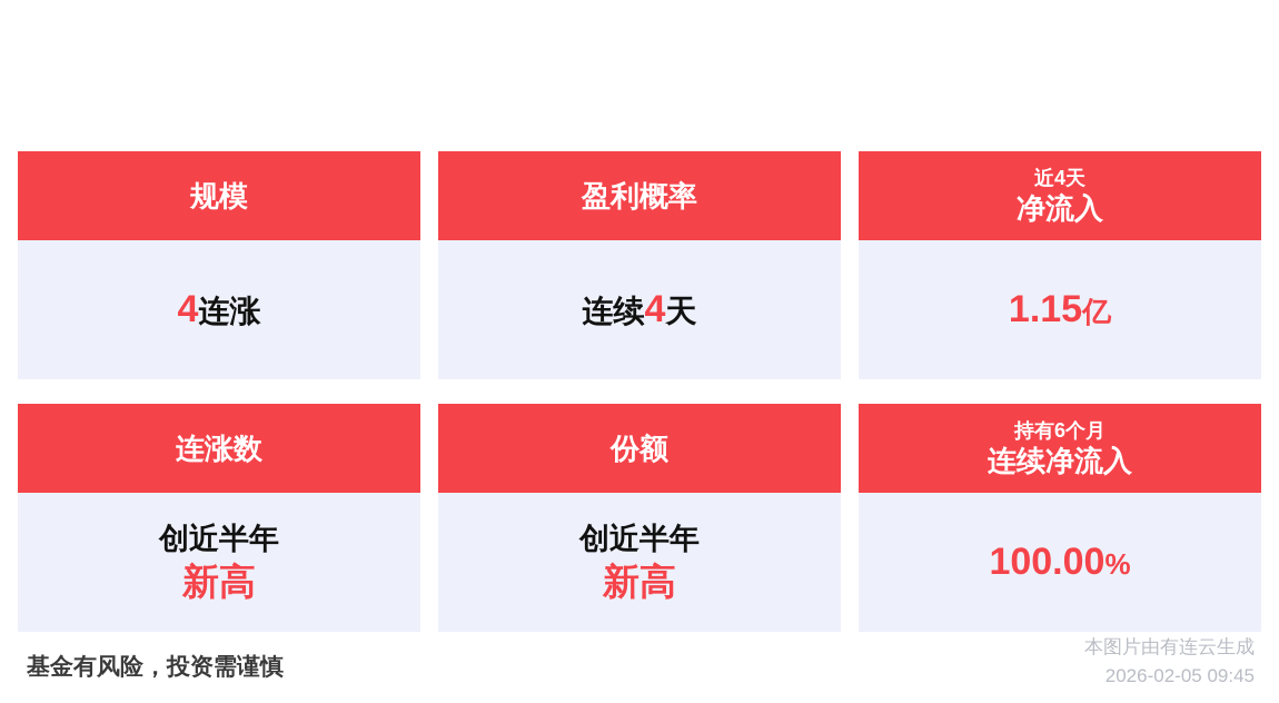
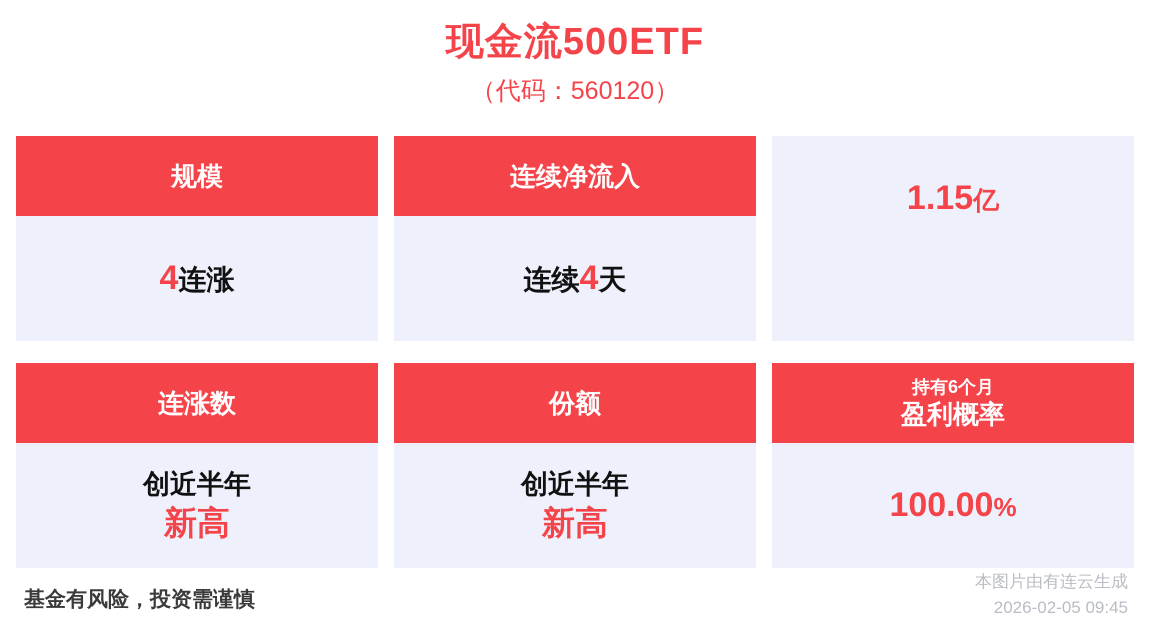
+ 现金流500ETF
+ （代码：560120）
  规模
  4连涨
- 盈利概率
+ 连续净流入
  连续4天
- 近4天
- 净流入
  1.15亿
  连涨数
  创近半年
  新高
  份额
  创近半年
  新高
  持有6个月
- 连续净流入
+ 盈利概率
  100.00%
  基金有风险，投资需谨慎
  本图片由有连云生成
  2026-02-05 09:45
